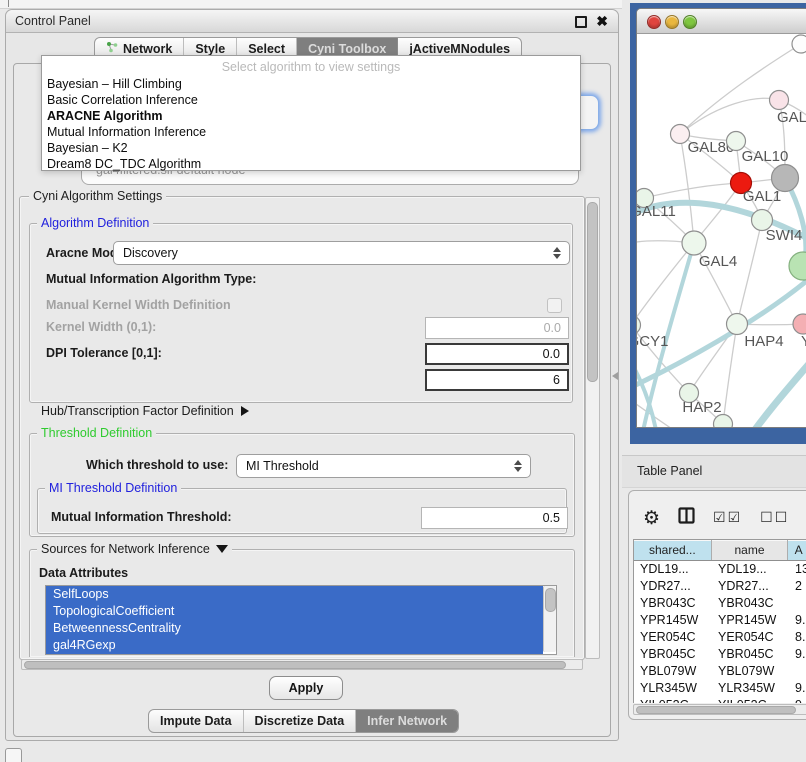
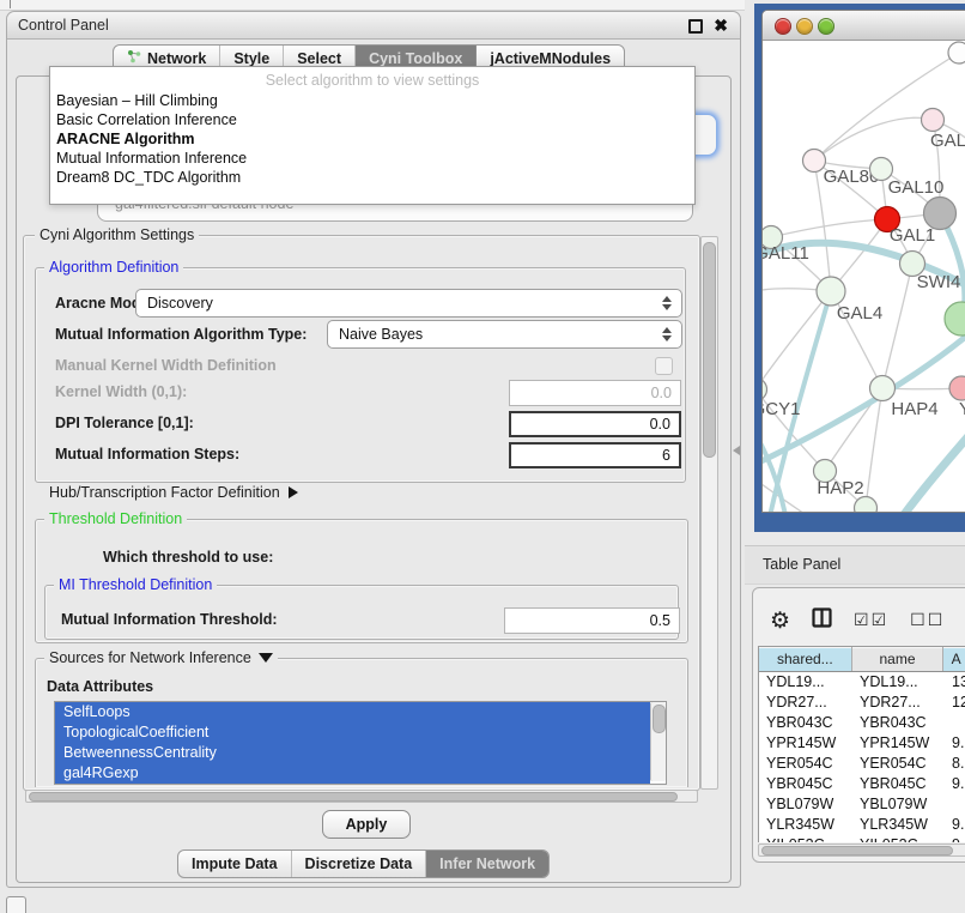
  Control Panel
  ✖
  Network
  Style
  Select
  Cyni Toolbox
  jActiveMNodules
  Select algorithm to view settings
  Bayesian – Hill Climbing
  Basic Correlation Inference
  ARACNE Algorithm
  Mutual Information Inference
- Bayesian – K2
  Dream8 DC_TDC Algorithm
  Cyni Algorithm Settings
  Algorithm Definition
  Aracne Mo
  Discovery
  Mutual Information Algorithm Type:
+ Naive Bayes
  Manual Kernel Width Definition
  Kernel Width (0,1):
  0.0
  DPI Tolerance [0,1]:
  0.0
+ Mutual Information Steps:
  6
  Hub/Transcription Factor Definition
  Threshold Definition
  Which threshold to use:
- MI Threshold
  MI Threshold Definition
  Mutual Information Threshold:
  0.5
  Sources for Network Inference
  Data Attributes
  SelfLoops
  TopologicalCoefficient
  BetweennessCentrality
  gal4RGexp
  Apply
  Impute Data
  Discretize Data
  Infer Network
  GAL
  GAL8
  GAL10
  GAL1
  GAL11
  SWI4
  GAL4
  CY1
  HAP4
  HAP2
  Table Panel
  ⚙
  ☑☑
  ☐☐
  shared...
  name
  A
  YDL19...
  YDL19...
  13
  YDR27...
  YDR27...
- 2
+ 12
  YBR043C
  YBR043C
  YPR145W
  YPR145W
  9.
  YER054C
  YER054C
  8.
  YBR045C
  YBR045C
  9.
  YBL079W
  YBL079W
  YLR345W
  YLR345W
  9.
